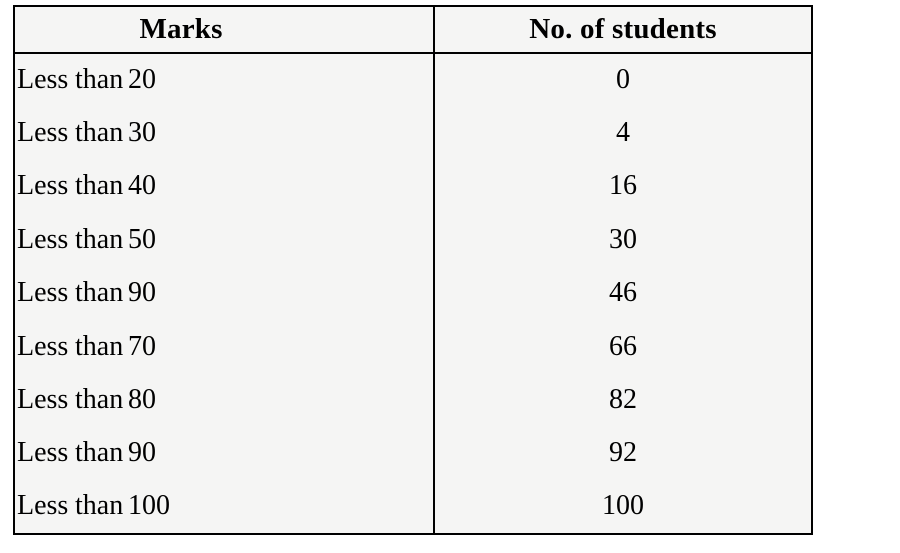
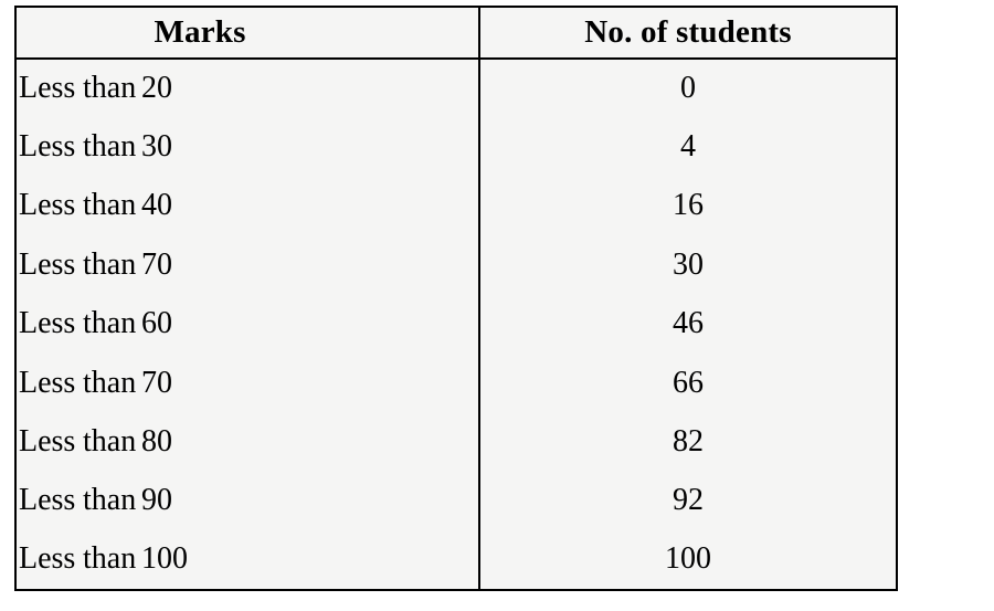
  Marks	No. of students
  Less than 20	0
  Less than 30	4
  Less than 40	16
- Less than 50	30
+ Less than 70	30
- Less than 90	46
+ Less than 60	46
  Less than 70	66
  Less than 80	82
  Less than 90	92
  Less than 100	100
